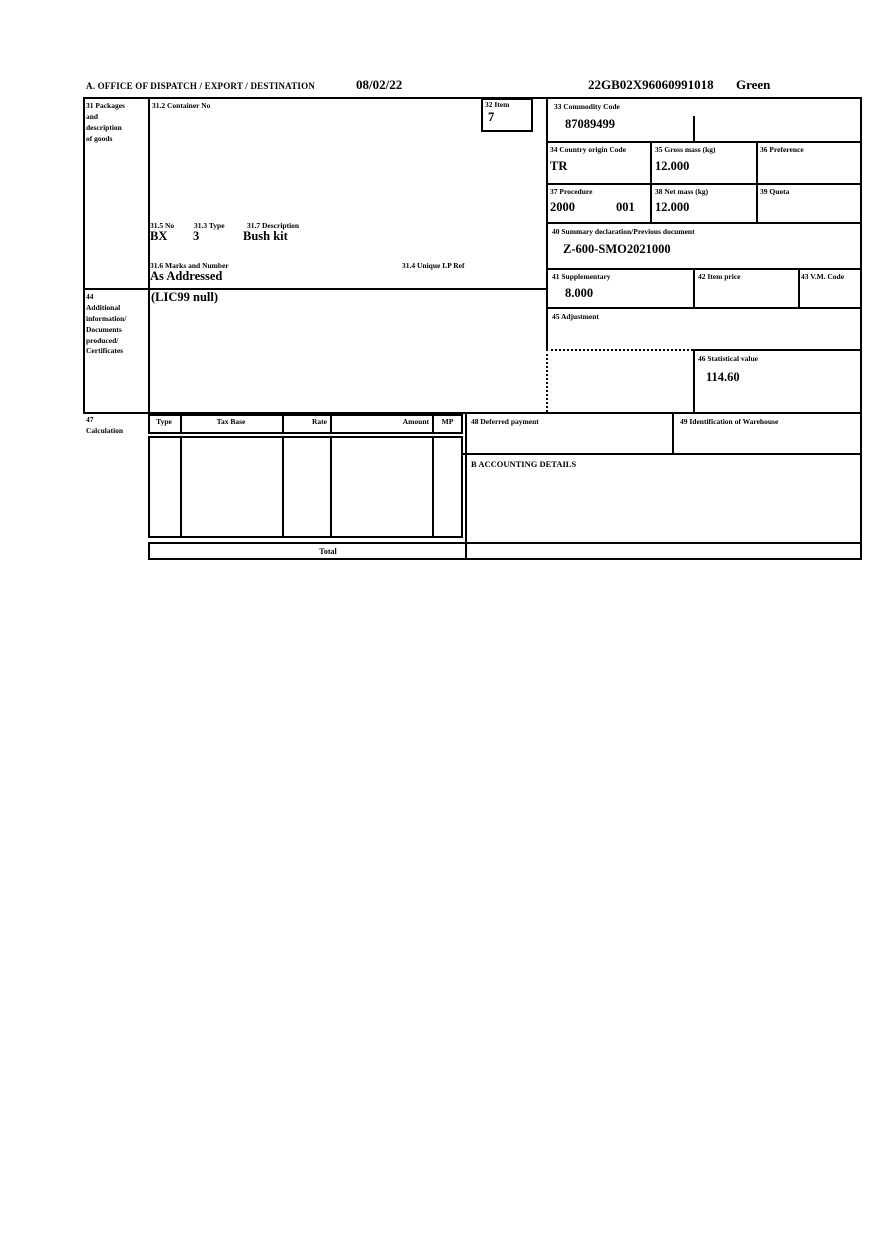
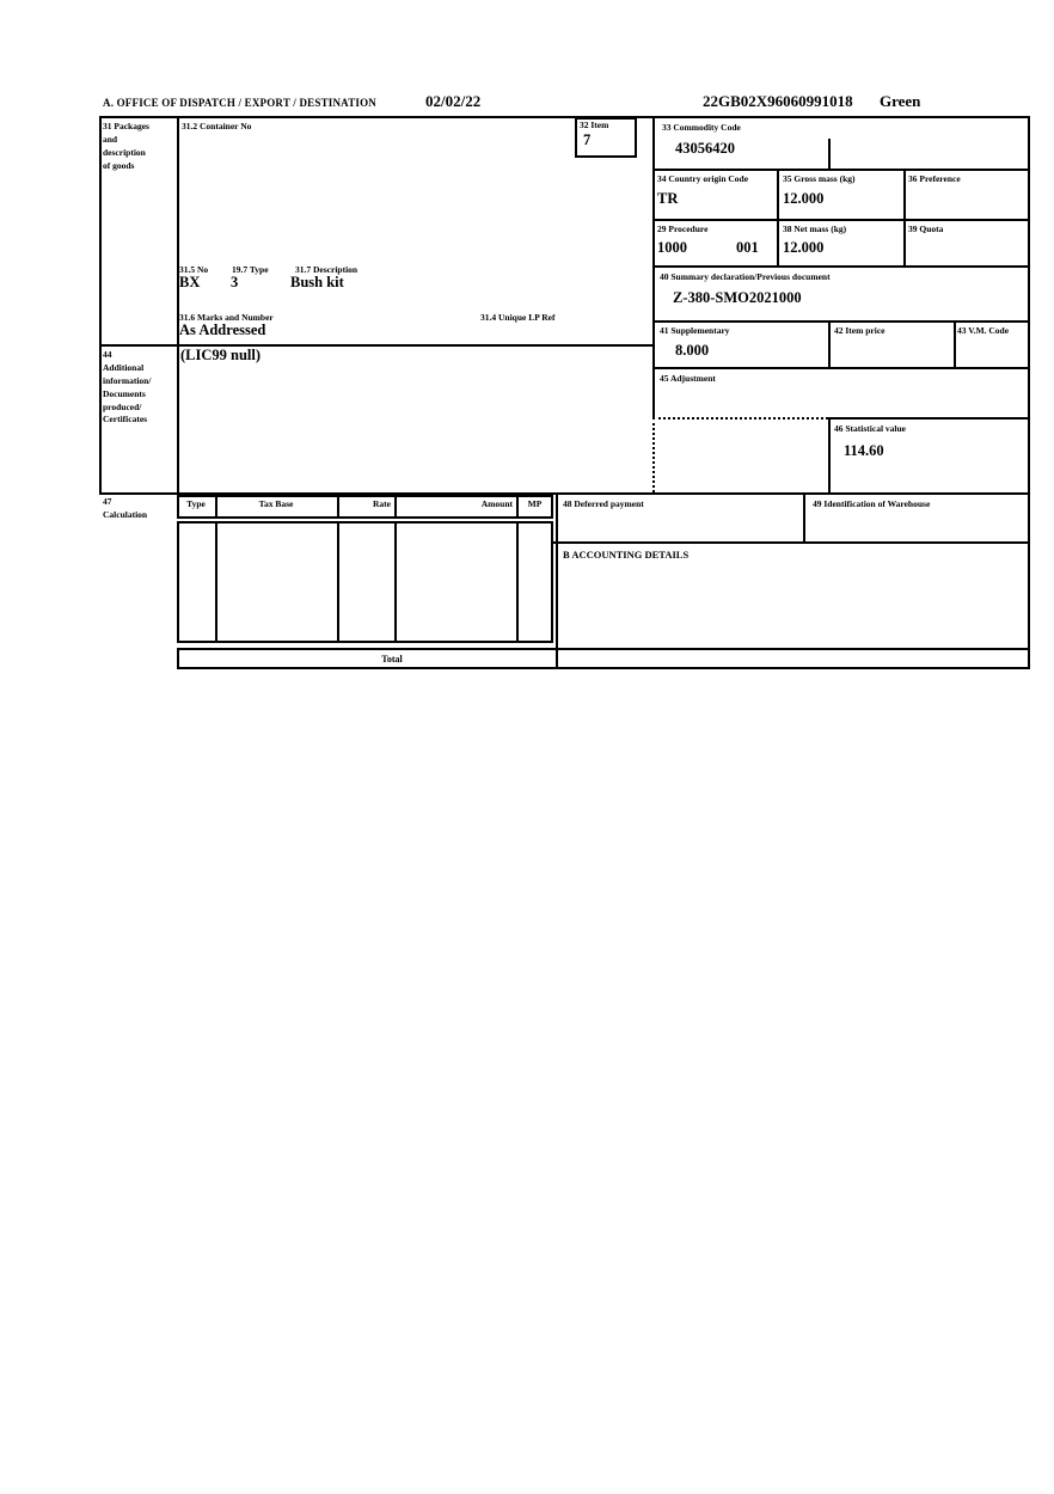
  A. OFFICE OF DISPATCH / EXPORT / DESTINATION
- 08/02/22
+ 02/02/22
  22GB02X96060991018
  Green
  32 Item
  7
  31 Packages
  and
  description
  of goods
  31.2 Container No
  31.5 No
- 31.3 Type
+ 19.7 Type
  31.7 Description
  BX
  3
  Bush kit
  31.6 Marks and Number
  31.4 Unique LP Ref
  As Addressed
  33 Commodity Code
- 87089499
+ 43056420
  34 Country origin Code
  TR
  35 Gross mass (kg)
  12.000
  36 Preference
- 37 Procedure
+ 29 Procedure
- 2000
+ 1000
  001
  38 Net mass (kg)
  12.000
  39 Quota
  40 Summary declaration/Previous document
- Z-600-SMO2021000
+ Z-380-SMO2021000
  41 Supplementary
  8.000
  42 Item price
  43 V.M. Code
  44
  Additional
  information/
  Documents
  produced/
  Certificates
  (LIC99 null)
  45 Adjustment
  46 Statistical value
  114.60
  47
  Calculation
  Type
  Tax Base
  Rate
  Amount
  MP
  Total
  48 Deferred payment
  49 Identification of Warehouse
  B ACCOUNTING DETAILS
